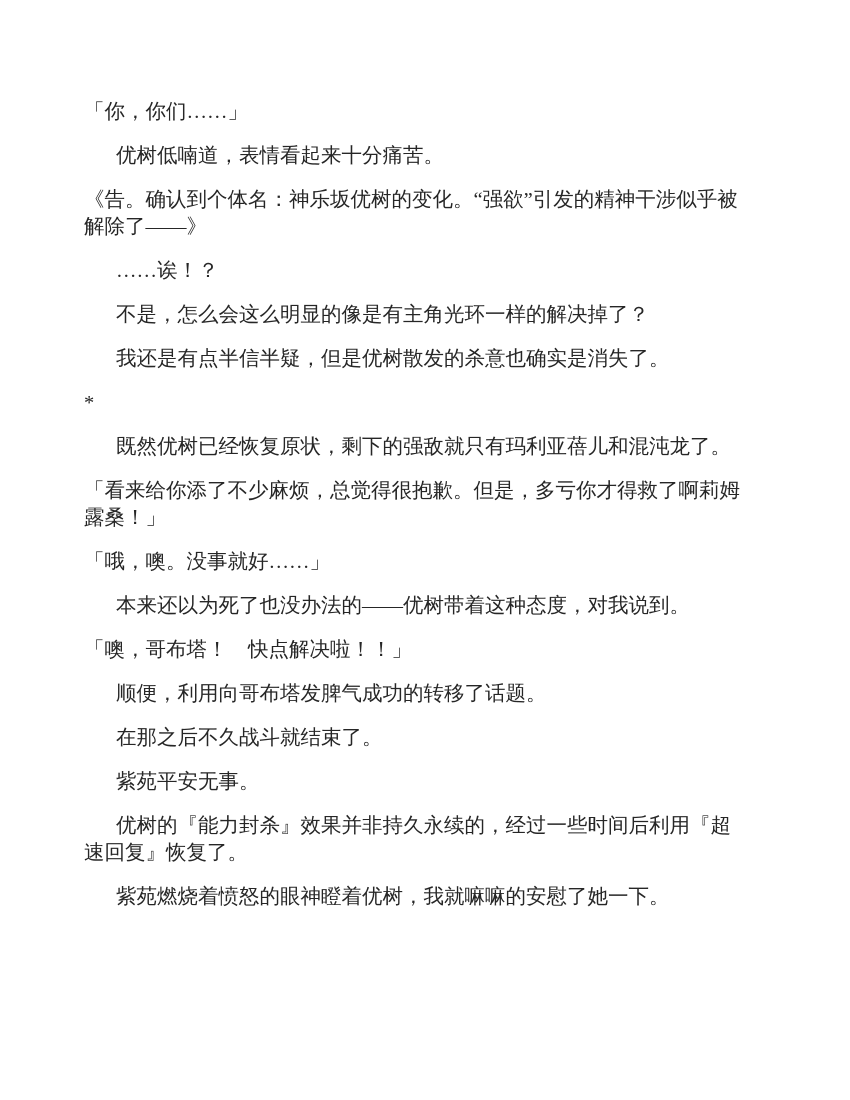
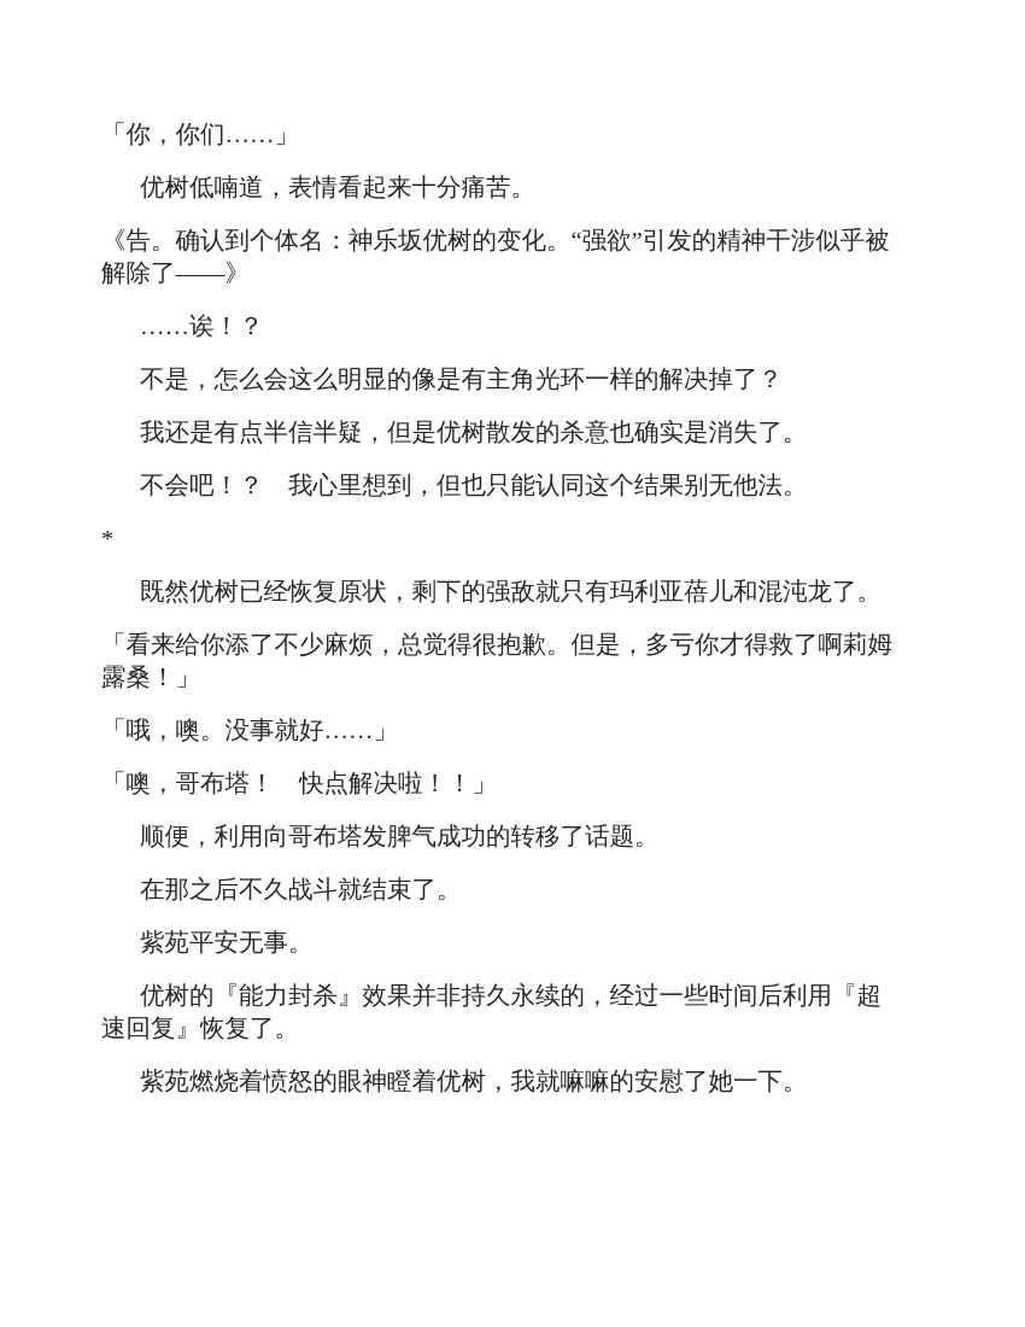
  「你，你们……」
  优树低喃道，表情看起来十分痛苦。
  《告。确认到个体名：神乐坂优树的变化。“强欲”引发的精神干涉似乎被解除了——》
  ……诶！？
  不是，怎么会这么明显的像是有主角光环一样的解决掉了？
  我还是有点半信半疑，但是优树散发的杀意也确实是消失了。
+ 不会吧！？ 我心里想到，但也只能认同这个结果别无他法。
  *
  既然优树已经恢复原状，剩下的强敌就只有玛利亚蓓儿和混沌龙了。
  「看来给你添了不少麻烦，总觉得很抱歉。但是，多亏你才得救了啊莉姆露桑！」
  「哦，噢。没事就好……」
- 本来还以为死了也没办法的——优树带着这种态度，对我说到。
  「噢，哥布塔！ 快点解决啦！！」
  顺便，利用向哥布塔发脾气成功的转移了话题。
  在那之后不久战斗就结束了。
  紫苑平安无事。
  优树的『能力封杀』效果并非持久永续的，经过一些时间后利用『超速回复』恢复了。
  紫苑燃烧着愤怒的眼神瞪着优树，我就嘛嘛的安慰了她一下。
